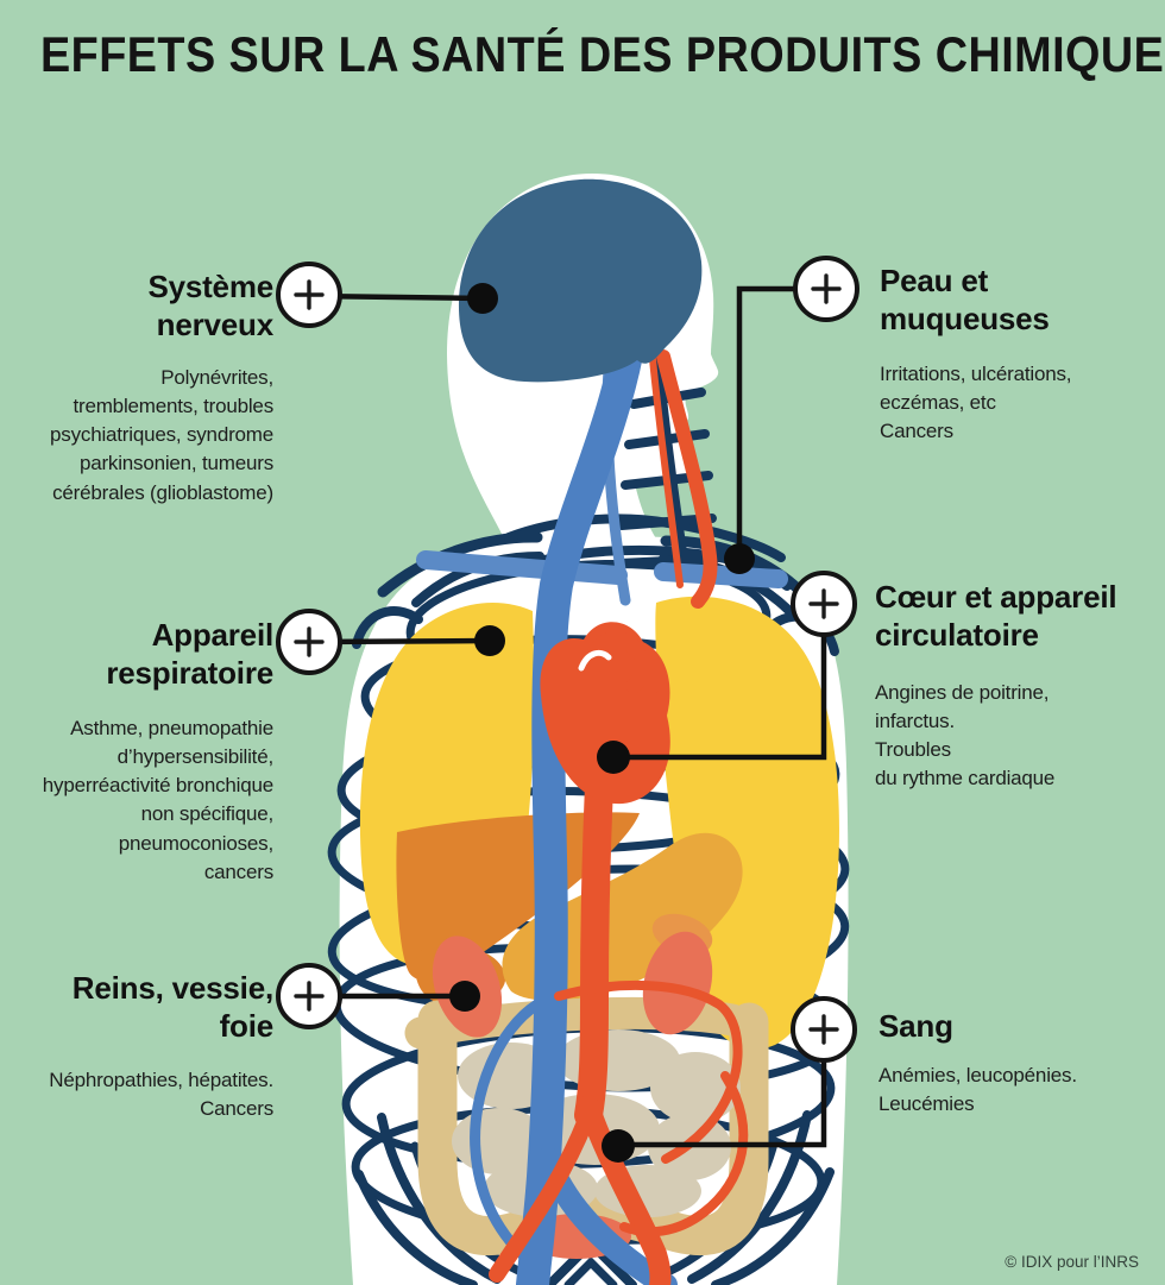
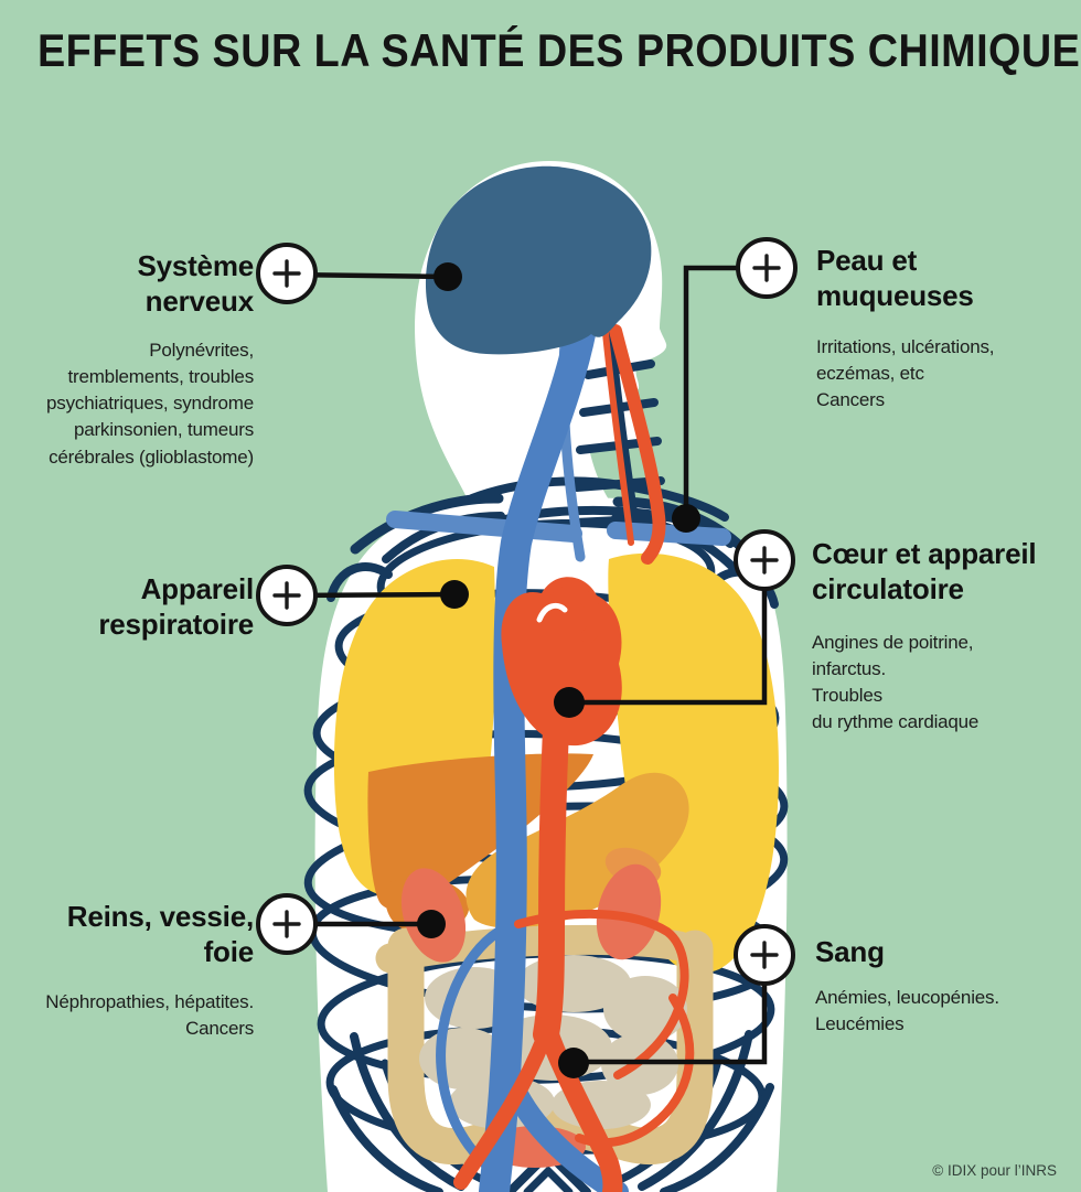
  EFFETS SUR LA SANTÉ DES PRODUITS CHIMIQUE
  Système
  nerveux
  Polynévrites,
  tremblements, troubles
  psychiatriques, syndrome
  parkinsonien, tumeurs
  cérébrales (glioblastome)
  Peau et
  muqueuses
  Irritations, ulcérations,
  eczémas, etc
  Cancers
  Appareil
  respiratoire
- Asthme, pneumopathie
- d’hypersensibilité,
- hyperréactivité bronchique
- non spécifique,
- pneumoconioses,
- cancers
  Cœur et appareil
  circulatoire
  Angines de poitrine,
  infarctus.
  Troubles
  du rythme cardiaque
  Reins, vessie,
  foie
  Néphropathies, hépatites.
  Cancers
  Sang
  Anémies, leucopénies.
  Leucémies
  © IDIX pour l’INRS
